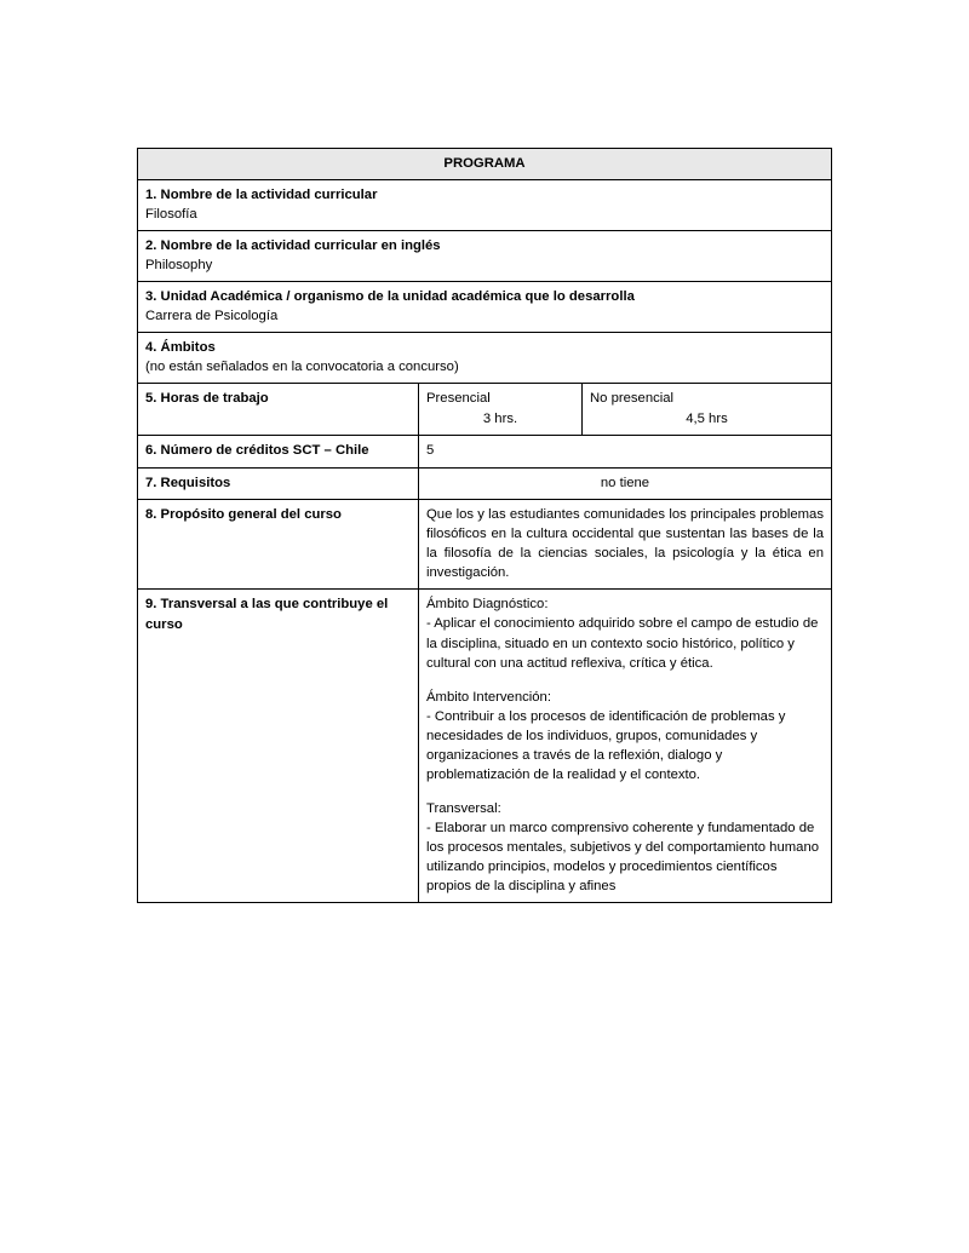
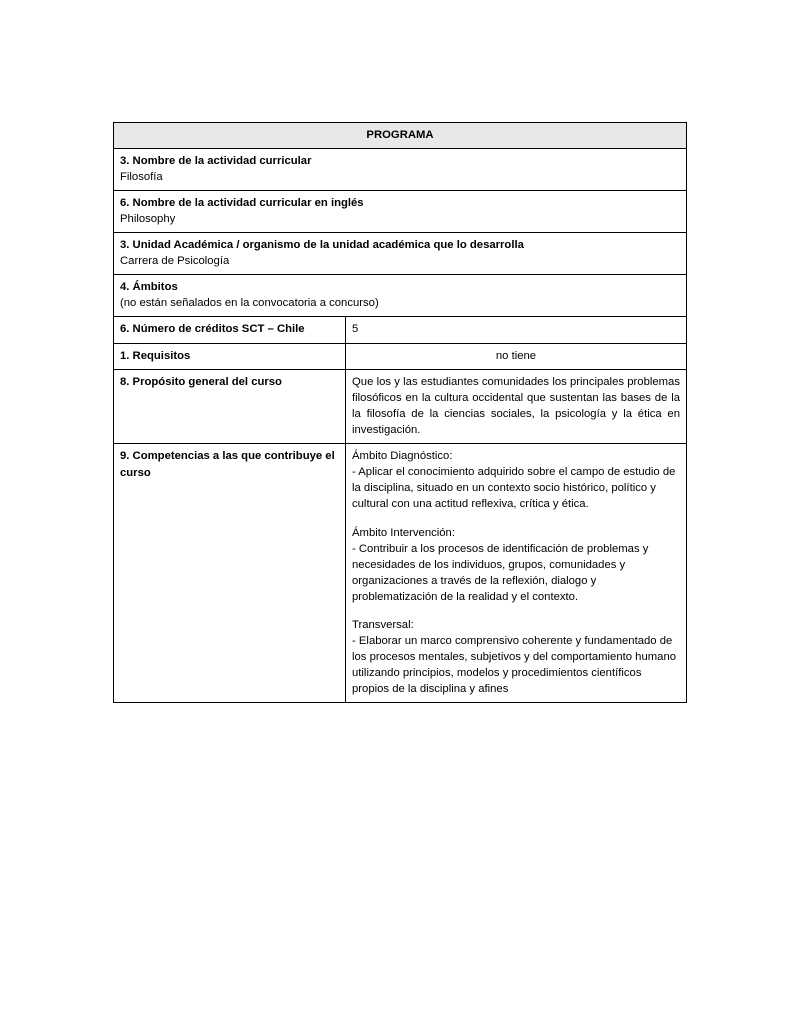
  PROGRAMA
- 1. Nombre de la actividad curricular Filosofía
+ 3. Nombre de la actividad curricular Filosofía
- 2. Nombre de la actividad curricular en inglés Philosophy
+ 6. Nombre de la actividad curricular en inglés Philosophy
  3. Unidad Académica / organismo de la unidad académica que lo desarrolla Carrera de Psicología
  4. Ámbitos (no están señalados en la convocatoria a concurso)
- 5. Horas de trabajo	Presencial 3 hrs.	No presencial 4,5 hrs
  6. Número de créditos SCT – Chile	5
- 7. Requisitos	no tiene
+ 1. Requisitos	no tiene
  8. Propósito general del curso	Que los y las estudiantes comunidades los principales problemas filosóficos en la cultura occidental que sustentan las bases de la la filosofía de la ciencias sociales, la psicología y la ética en investigación.
- 9. Transversal a las que contribuye el curso	Ámbito Diagnóstico: - Aplicar el conocimiento adquirido sobre el campo de estudio de la disciplina, situado en un contexto socio histórico, político y cultural con una actitud reflexiva, crítica y ética. Ámbito Intervención: - Contribuir a los procesos de identificación de problemas y necesidades de los individuos, grupos, comunidades y organizaciones a través de la reflexión, dialogo y problematización de la realidad y el contexto. Transversal: - Elaborar un marco comprensivo coherente y fundamentado de los procesos mentales, subjetivos y del comportamiento humano utilizando principios, modelos y procedimientos científicos propios de la disciplina y afines
+ 9. Competencias a las que contribuye el curso	Ámbito Diagnóstico: - Aplicar el conocimiento adquirido sobre el campo de estudio de la disciplina, situado en un contexto socio histórico, político y cultural con una actitud reflexiva, crítica y ética. Ámbito Intervención: - Contribuir a los procesos de identificación de problemas y necesidades de los individuos, grupos, comunidades y organizaciones a través de la reflexión, dialogo y problematización de la realidad y el contexto. Transversal: - Elaborar un marco comprensivo coherente y fundamentado de los procesos mentales, subjetivos y del comportamiento humano utilizando principios, modelos y procedimientos científicos propios de la disciplina y afines
